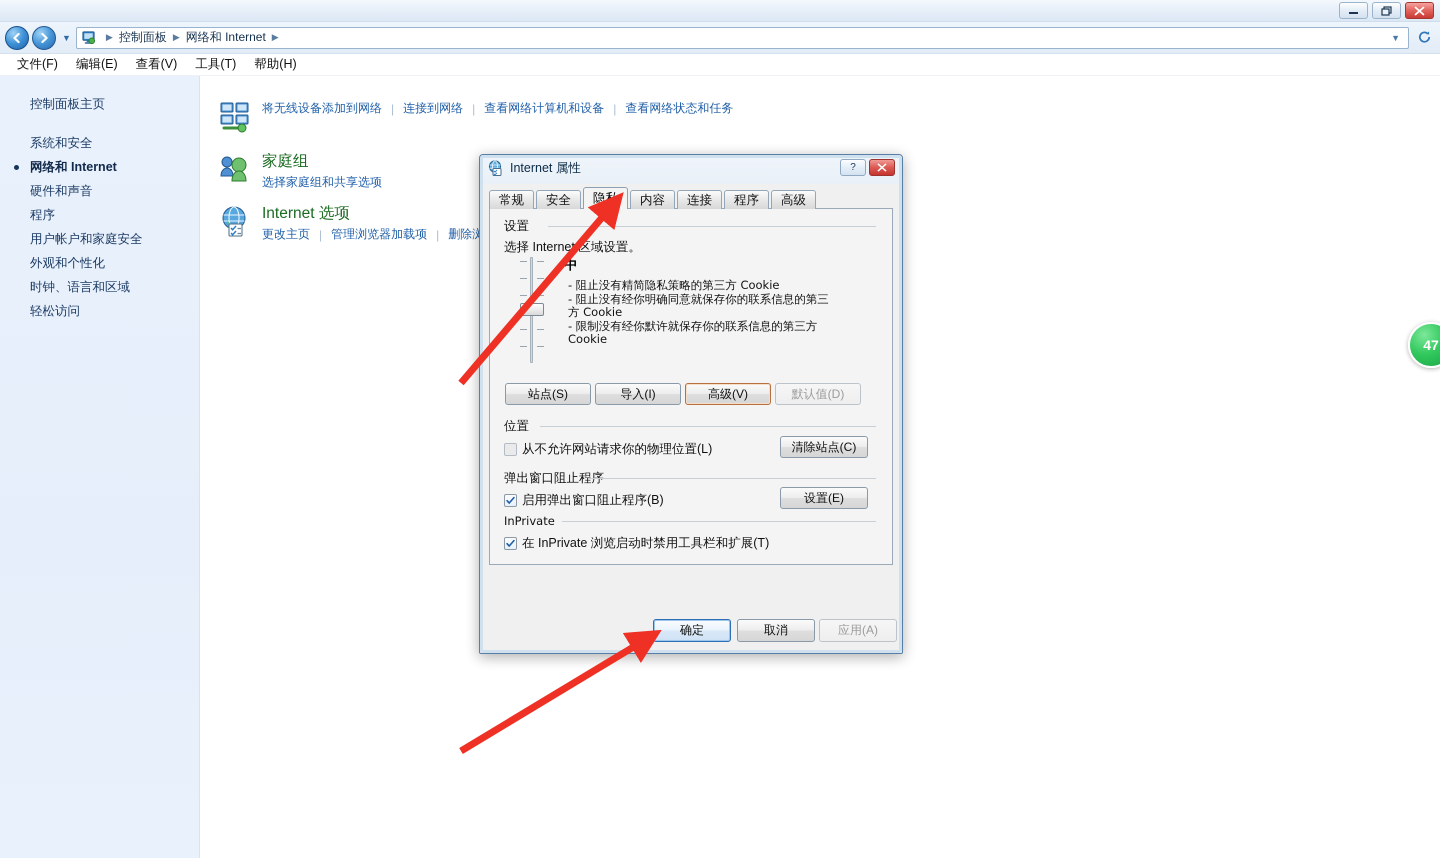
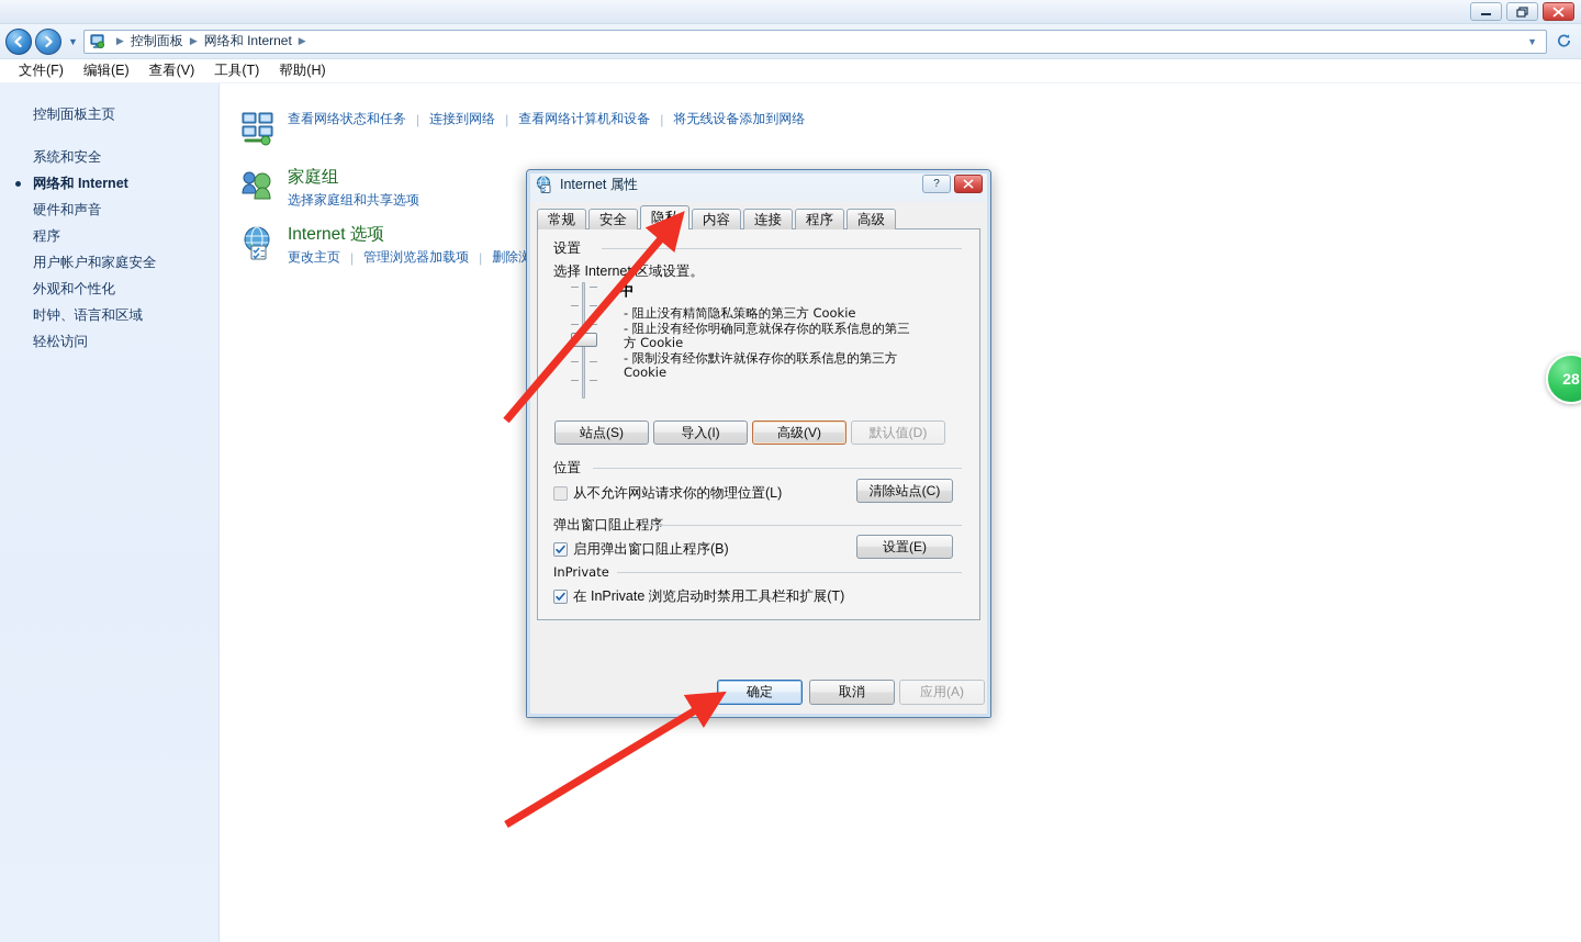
  ▼
  ▶
  控制面板
  ▶
  网络和 Internet
  ▶
  ▼
  文件(F)
  编辑(E)
  查看(V)
  工具(T)
  帮助(H)
  控制面板主页
  系统和安全
  网络和 Internet
  硬件和声音
  程序
  用户帐户和家庭安全
  外观和个性化
  时钟、语言和区域
  轻松访问
- 将无线设备添加到网络
+ 查看网络状态和任务
  |
  连接到网络
  |
  查看网络计算机和设备
  |
- 查看网络状态和任务
+ 将无线设备添加到网络
  家庭组
  选择家庭组和共享选项
  Internet 选项
  更改主页
  |
  管理浏览器加载项
  |
  Internet 属性
  ?
  常规
  安全
  隐私
  内容
  连接
  程序
  高级
  设置
  选择 Interne 区域设置。
  中
  - 阻止没有精简隐私策略的第三方 Cookie
  - 阻止没有经你明确同意就保存你的联系信息的第三
  方 Cookie
  - 限制没有经你默许就保存你的联系信息的第三方
  Cookie
  站点(S)
  导入(I)
  高级(V)
  默认值(D)
  位置
  从不允许网站请求你的物理位置(L)
  清除站点(C)
  弹出窗口阻止程
  启用弹出窗口阻止程序(B)
  设置(E)
  InPrivate
  在 InPrivate 浏览启动时禁用工具栏和扩展(T)
  确定
  取消
  应用(A)
- 47
+ 28
